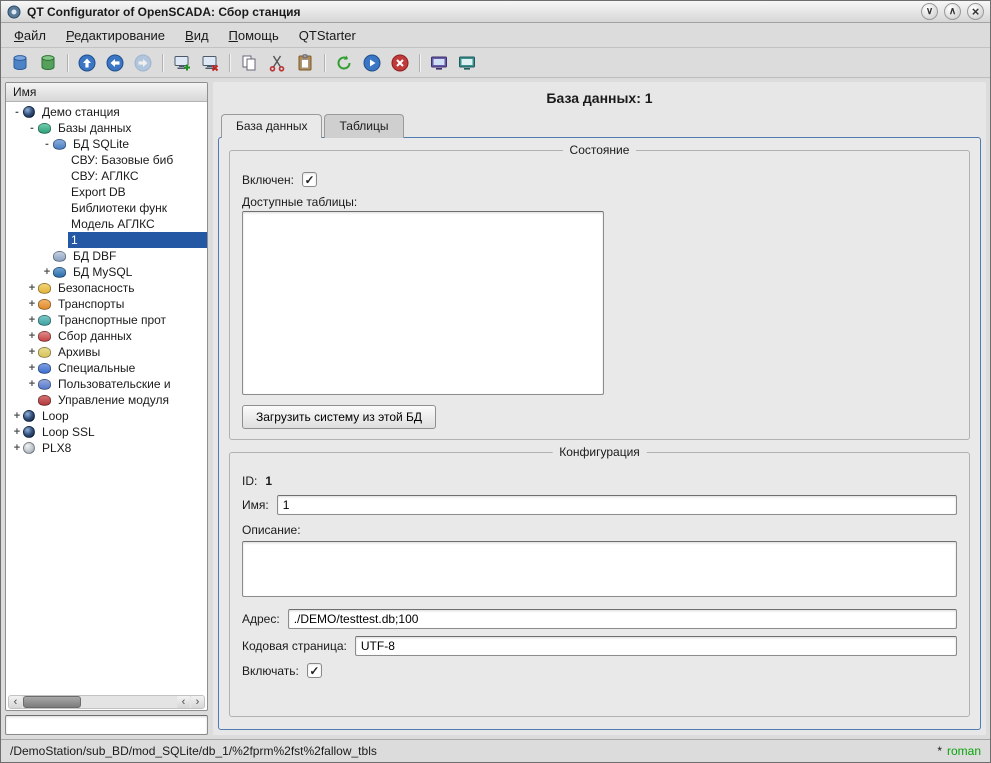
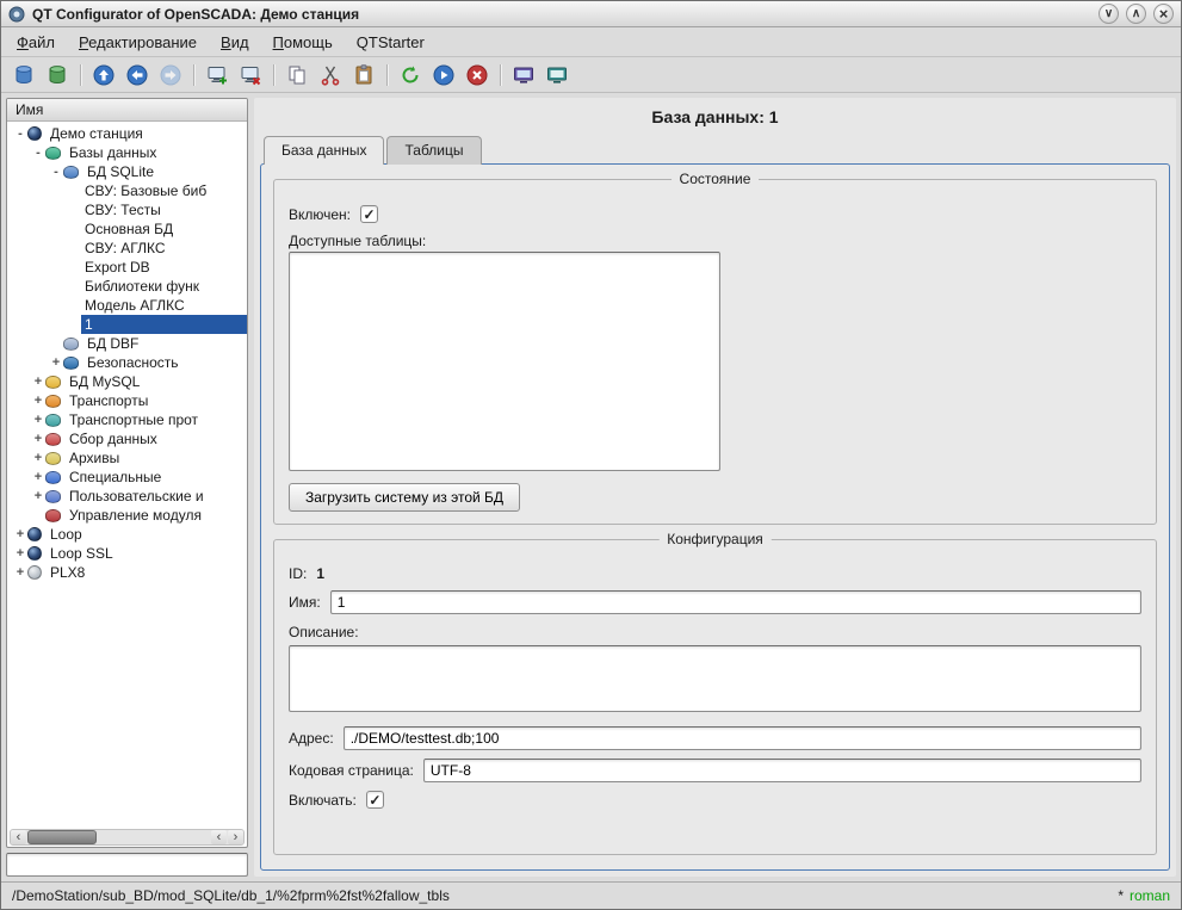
- QT Configurator of OpenSCADA: Сбор станция
+ QT Configurator of OpenSCADA: Демо станция
  ∨
  ∧
  ×
  Файл
  Редактирование
  Вид
  Помощь
  QTStarter
  Имя
  -
  Демо станция
  -
  Базы данных
  -
  БД SQLite
  СВУ: Базовые биб
+ СВУ: Тесты
+ Основная БД
  СВУ: АГЛКС
  Export DB
  Библиотеки функ
  Модель АГЛКС
  1
  БД DBF
  +
- БД MySQL
+ Безопасность
  +
- Безопасность
+ БД MySQL
  +
  Транспорты
  +
  Транспортные прот
  +
  Сбор данных
  +
  Архивы
  +
  Специальные
  +
  Пользовательские и
  Управление модуля
  +
  Loop
  +
  Loop SSL
  +
  PLX8
  ‹
  ‹
  ›
  База данных: 1
  База данных
  Таблицы
  Состояние
  Включен:
  Доступные таблицы:
  Загрузить систему из этой БД
  Конфигурация
  ID:
  1
  Имя:
  1
  Описание:
  Адрес:
  ./DEMO/testtest.db;100
  Кодовая страница:
  UTF-8
  Включать:
  /DemoStation/sub_BD/mod_SQLite/db_1/%2fprm%2fst%2fallow_tbls
  *
  roman
